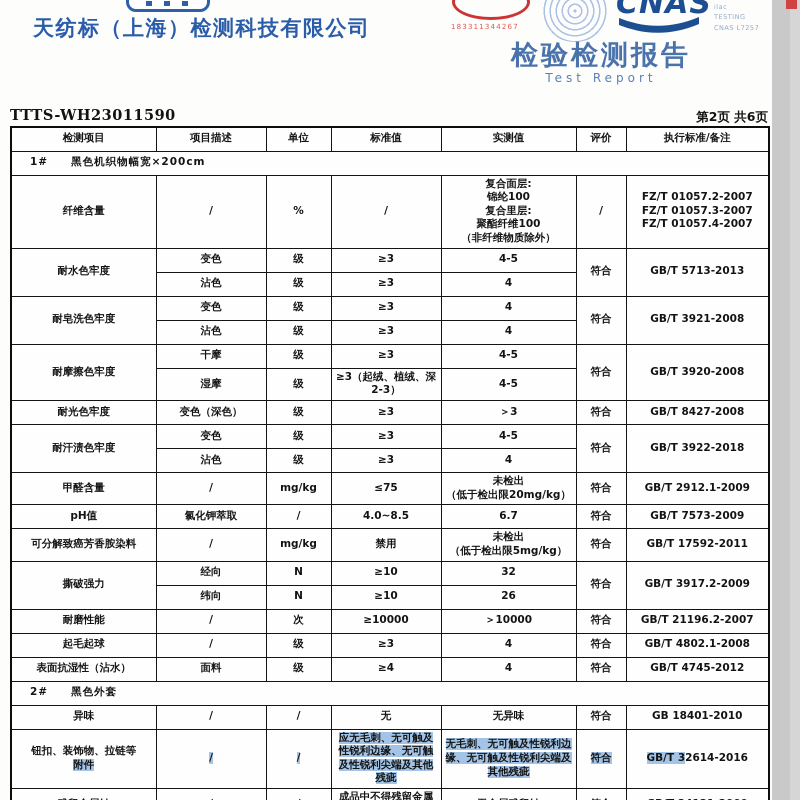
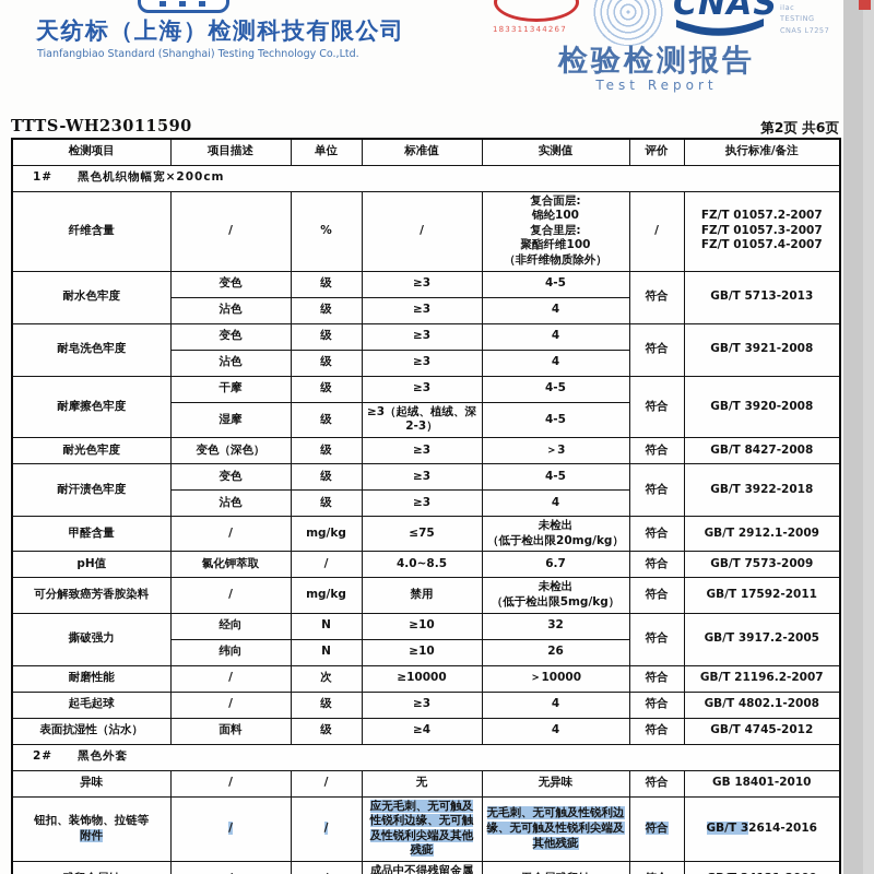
  天纺标（上海）检测科技有限公司
+ Tianfangbiao Standard (Shanghai) Testing Technology Co.,Ltd.
  183311344267
  CNAS
  ilac
  CNAS L7257
  检验检测报告
  Test Report
  TTTS-WH23011590
  第2页 共6页
  检测项目	项目描述	单位	标准值	实测值	评价	执行标准/备注
  1# 黑色机织物幅宽×200cm
  纤维含量	/	%	/	复合面层: 锦纶100 复合里层: 聚酯纤维100 （非纤维物质除外）	/	FZ/T 01057.2-2007 FZ/T 01057.3-2007 FZ/T 01057.4-2007
  耐水色牢度	变色	级	≥3	4-5	符合	GB/T 5713-2013
  沾色	级	≥3	4
  耐皂洗色牢度	变色	级	≥3	4	符合	GB/T 3921-2008
  沾色	级	≥3	4
  耐摩擦色牢度	干摩	级	≥3	4-5	符合	GB/T 3920-2008
  湿摩	级	≥3（起绒、植绒、深2-3）	4-5
  耐光色牢度	变色（深色）	级	≥3	＞3	符合	GB/T 8427-2008
  耐汗渍色牢度	变色	级	≥3	4-5	符合	GB/T 3922-2018
  沾色	级	≥3	4
  甲醛含量	/	mg/kg	≤75	未检出 （低于检出限20mg/kg）	符合	GB/T 2912.1-2009
  pH值	氯化钾萃取	/	4.0~8.5	6.7	符合	GB/T 7573-2009
  可分解致癌芳香胺染料	/	mg/kg	禁用	未检出 （低于检出限5mg/kg）	符合	GB/T 17592-2011
- 撕破强力	经向	N	≥10	32	符合	GB/T 3917.2-2009
+ 撕破强力	经向	N	≥10	32	符合	GB/T 3917.2-2005
  纬向	N	≥10	26
  耐磨性能	/	次	≥10000	＞10000	符合	GB/T 21196.2-2007
  起毛起球	/	级	≥3	4	符合	GB/T 4802.1-2008
  表面抗湿性（沾水）	面料	级	≥4	4	符合	GB/T 4745-2012
  2# 黑色外套
  异味	/	/	无	无异味	符合	GB 18401-2010
  钮扣、装饰物、拉链等 附件	/	/	应无毛刺、无可触及性锐利边缘、无可触及性锐利尖端及其他残疵	无毛刺、无可触及性锐利边缘、无可触及性锐利尖端及其他残疵	符合	GB/T 32614-2016
